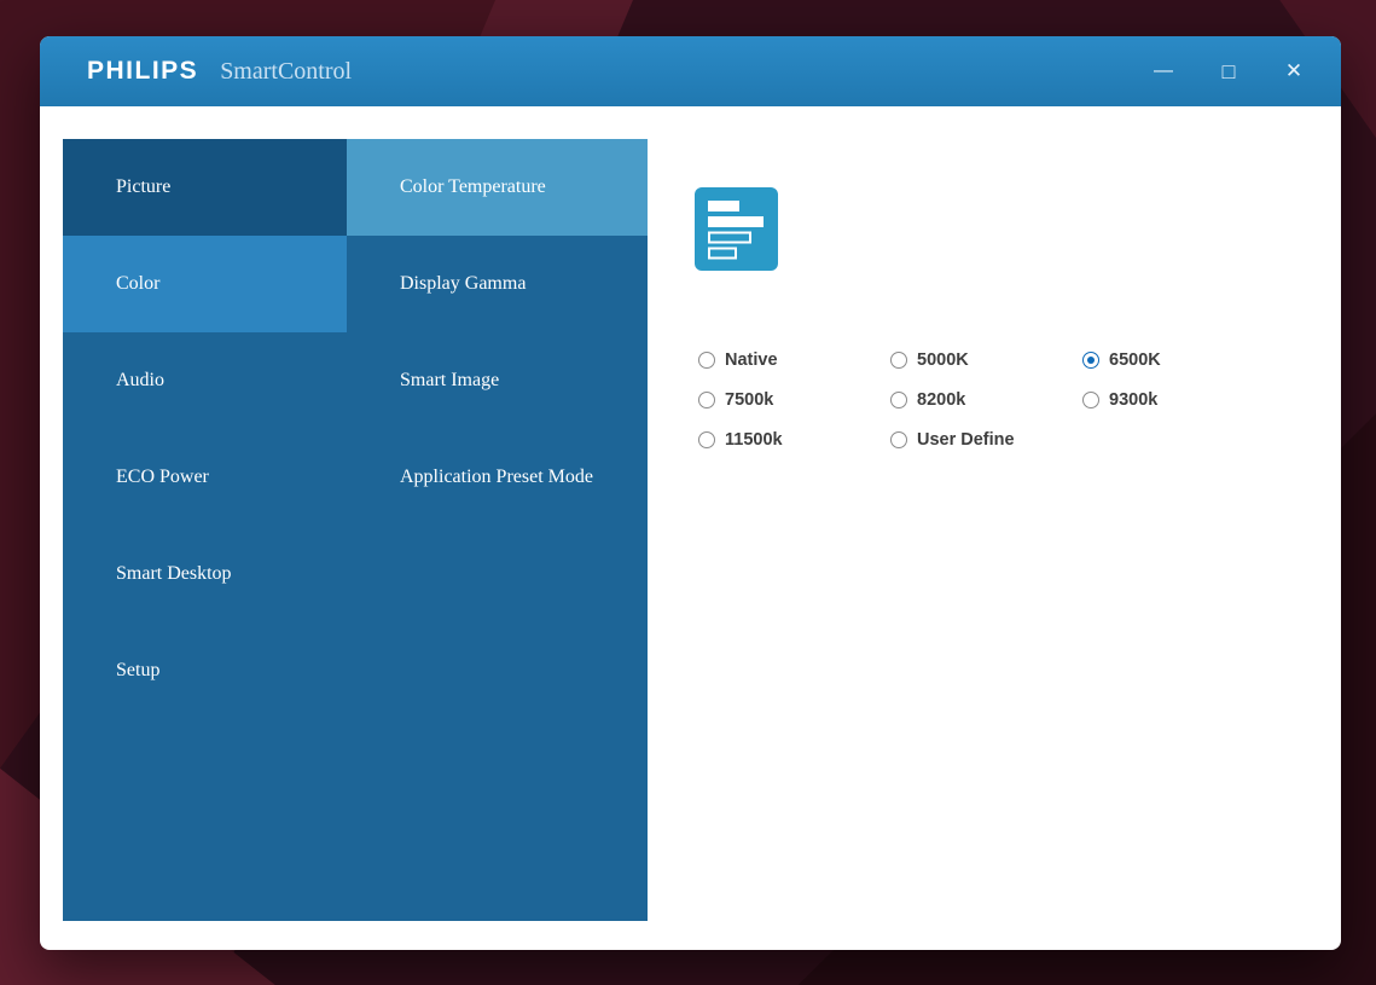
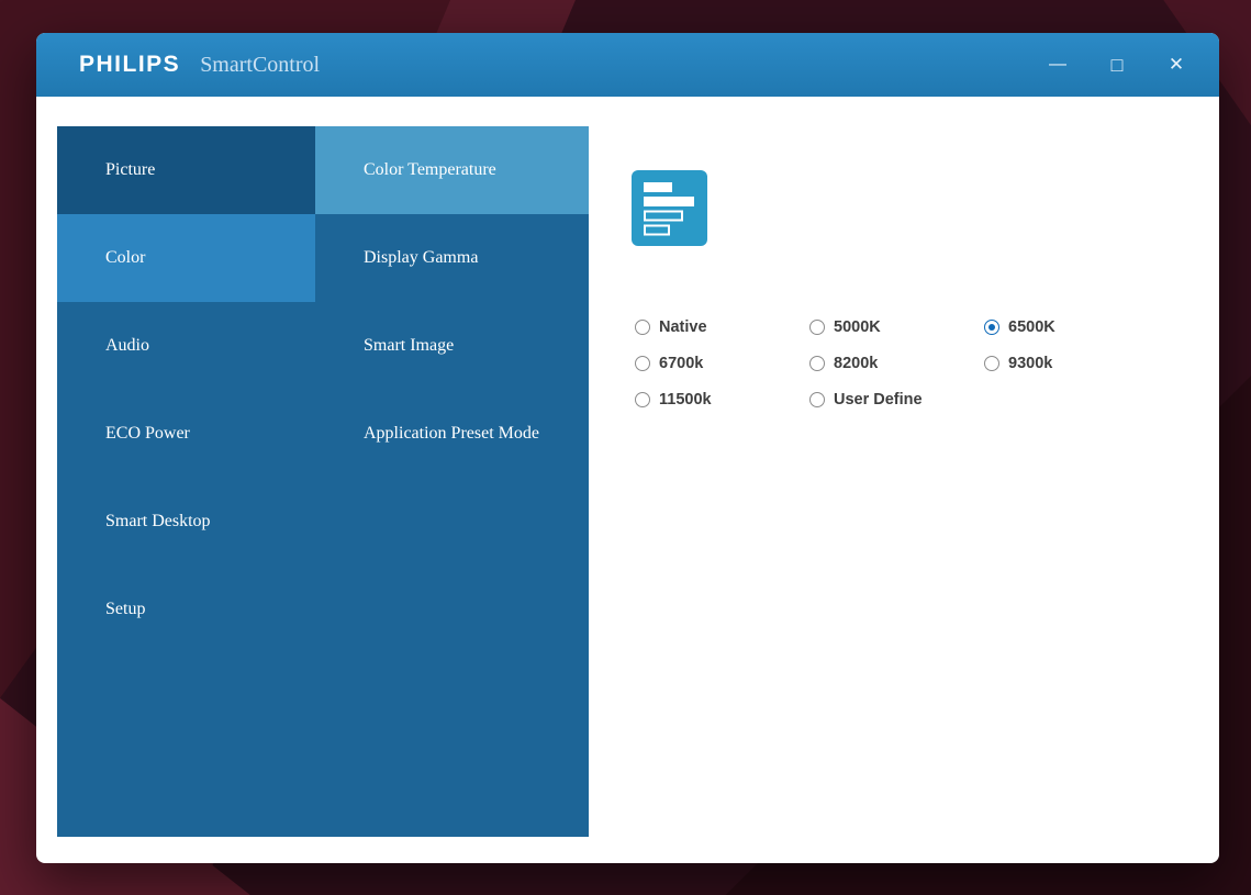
  PHILIPS
  SmartControl
  —
  □
  ✕
  Picture
  Color
  Audio
  ECO Power
  Smart Desktop
  Setup
  Color Temperature
  Display Gamma
  Smart Image
  Application Preset Mode
  Native
  5000K
  6500K
- 7500k
+ 6700k
  8200k
  9300k
  11500k
  User Define
